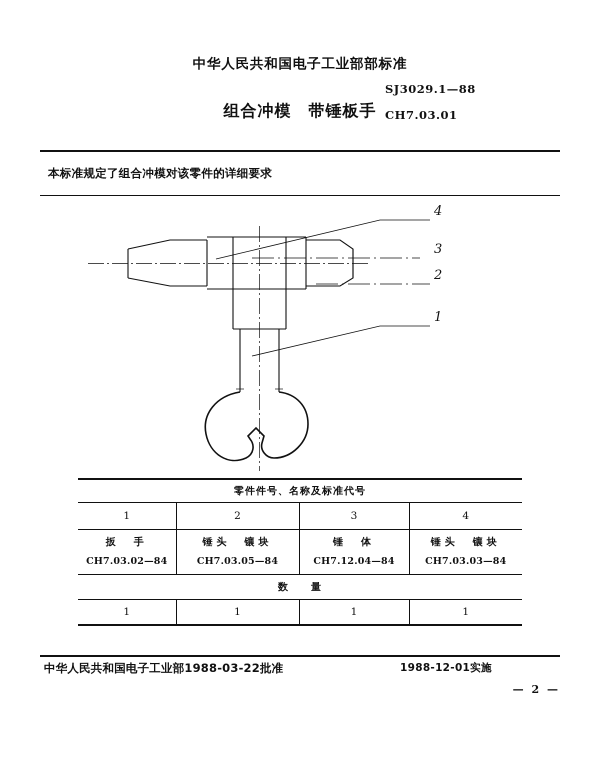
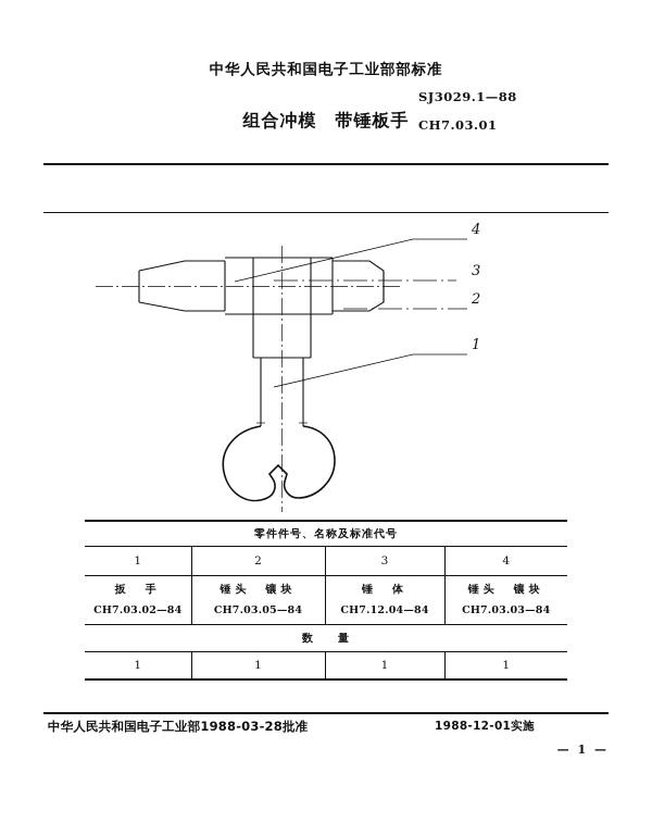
  中华人民共和国电子工业部部标准
  组合冲模 带锤板手
  SJ3029.1—88
  CH7.03.01
- 本标准规定了组合冲模对该零件的详细要求
  4
  3
  2
  1
  零件件号、名称及标准代号
  1	2	3	4
  扳 手 CH7.03.02—84	锤头 镶块 CH7.03.05—84	锤 体 CH7.12.04—84	锤头 镶块 CH7.03.03—84
  数 量
  1	1	1	1
- 中华人民共和国电子工业部1988-03-22批准
+ 中华人民共和国电子工业部1988-03-28批准
  1988-12-01实施
- — 2 —
+ — 1 —
